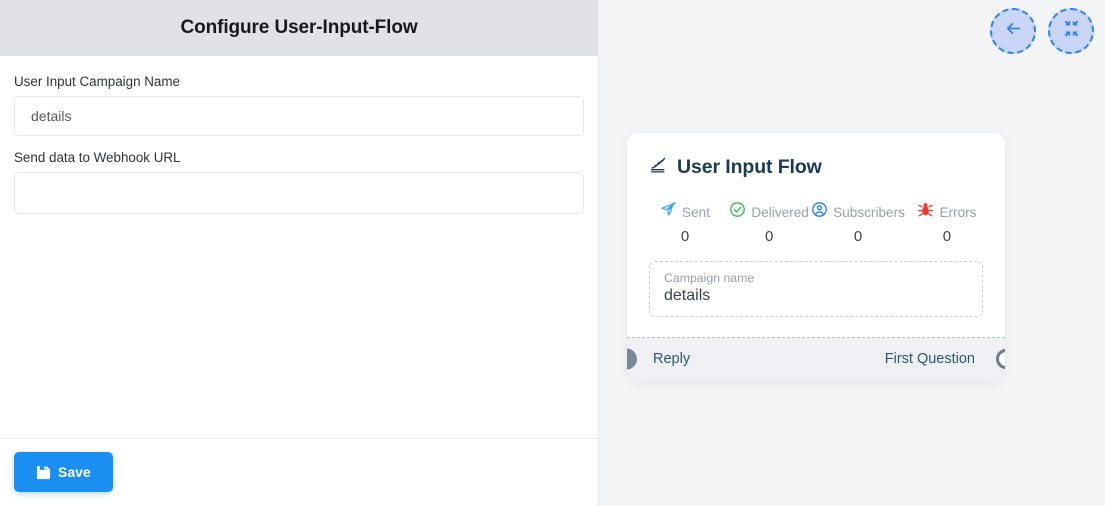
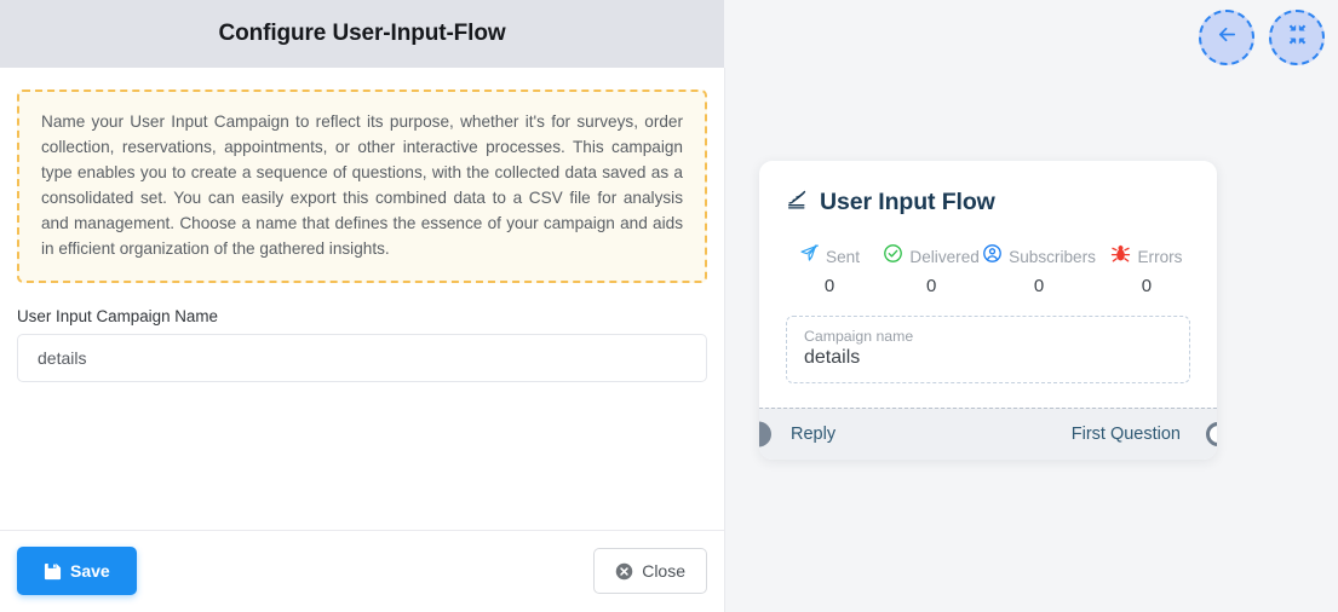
  Configure User-Input-Flow
+ Name your User Input Campaign to reflect its purpose, whether it's for surveys, order collection, reservations, appointments, or other interactive processes. This campaign type enables you to create a sequence of questions, with the collected data saved as a consolidated set. You can easily export this combined data to a CSV file for analysis and management. Choose a name that defines the essence of your campaign and aids in efficient organization of the gathered insights.
  User Input Campaign Name
  details
- Send data to Webhook URL
  Save
+ Close
  User Input Flow
  Sent
  0
  Delivered
  0
  Subscribers
  0
  Errors
  0
  Campaign name
  details
  Reply
  First Question
